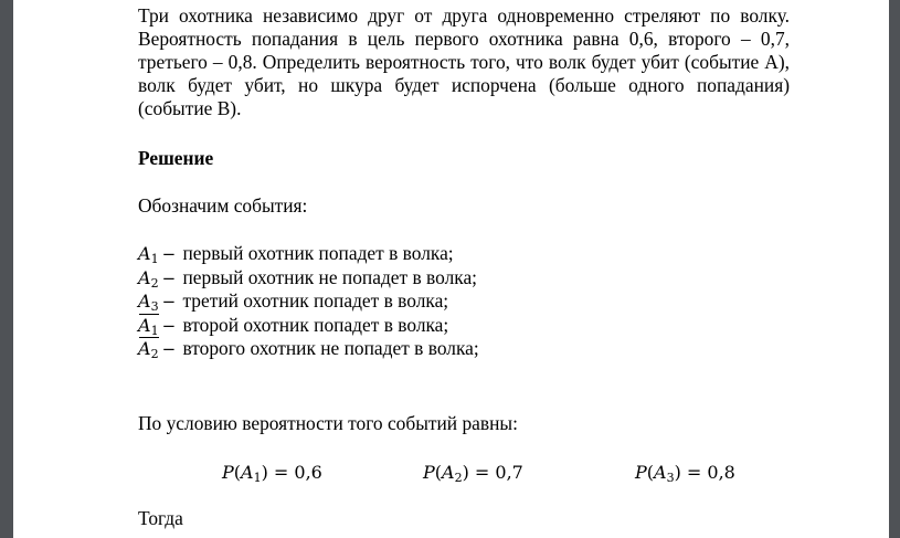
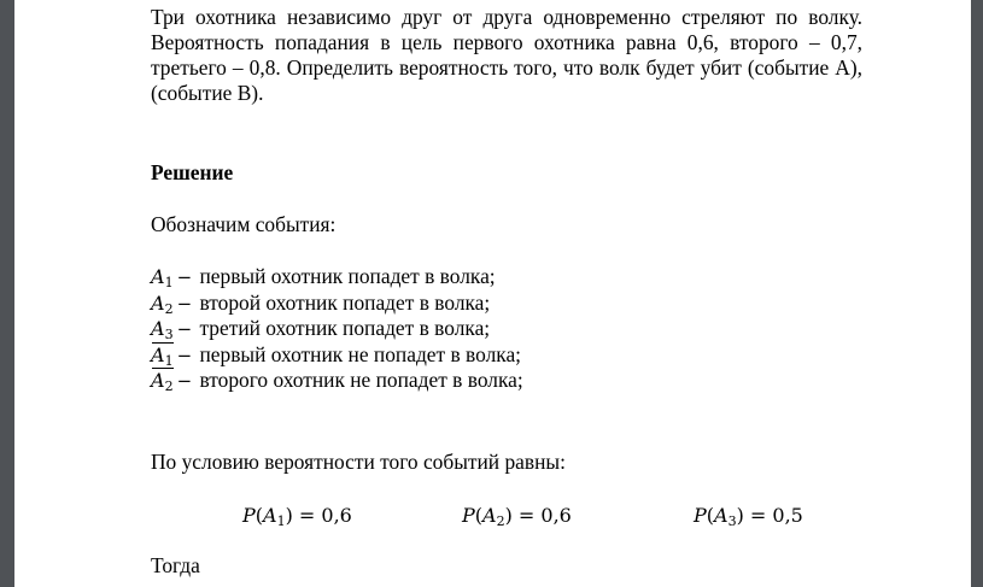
  Три охотника независимо друг от друга одновременно стреляют по волку.
  Вероятность попадания в цель первого охотника равна 0,6, второго – 0,7,
  третьего – 0,8. Определить вероятность того, что волк будет убит (событие А),
- волк будет убит, но шкура будет испорчена (больше одного попадания)
  (событие В).
  Решение
  Обозначим события:
  A1 − первый охотник попадет в волка;
- A2 − первый охотник не попадет в волка;
+ A2 − второй охотник попадет в волка;
  A3 − третий охотник попадет в волка;
- A1 − второй охотник попадет в волка;
+ A1 − первый охотник не попадет в волка;
  A2 − второго охотник не попадет в волка;
  По условию вероятности того событий равны:
  P(A1) = 0,6
- P(A2) = 0,7
+ P(A2) = 0,6
- P(A3) = 0,8
+ P(A3) = 0,5
  Тогда
